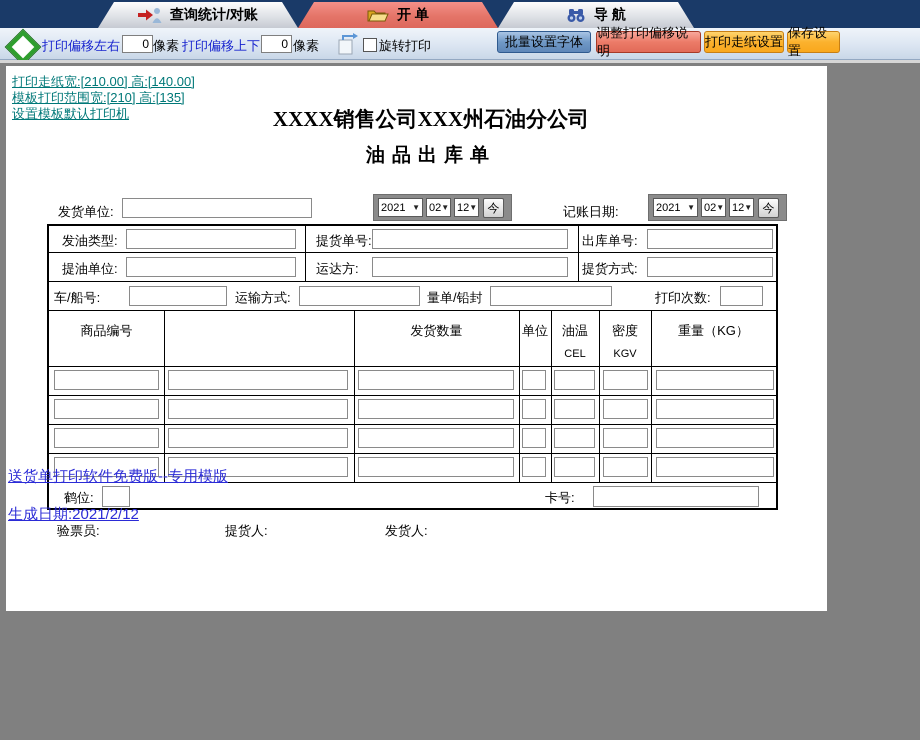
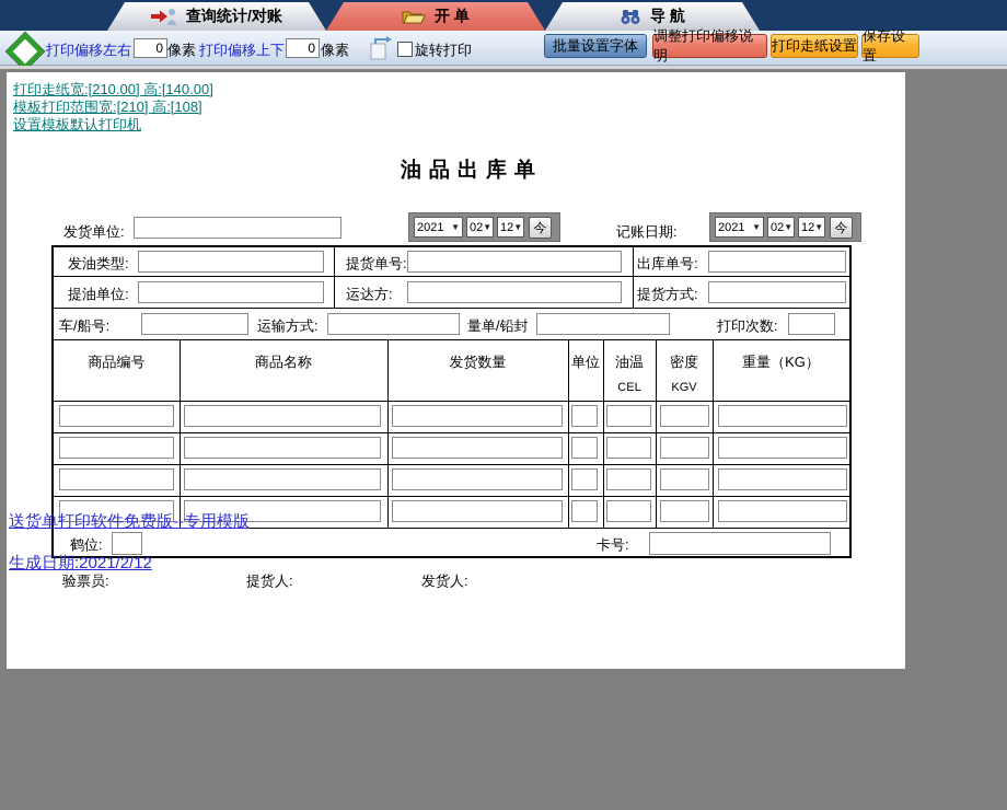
  查询统计/对账
  开 单
  导 航
  打印偏移左右
  0
  像素
  打印偏移上下
  0
  像素
  旋转打印
  批量设置字体
  调整打印偏移说明
  打印走纸设置
  保存设置
  打印走纸宽:[210.00] 高:[140.00]
- 模板打印范围宽:[210] 高:[135]
+ 模板打印范围宽:[210] 高:[108]
  设置模板默认打印机
- XXXX销售公司XXX州石油分公司
  油品出库单
  发货单位:
  2021
  ▼
  02
  ▼
  12
  ▼
  今
  记账日期:
  2021
  ▼
  02
  ▼
  12
  ▼
  今
  发油类型:
  提货单号:
  出库单号:
  提油单位:
  运达方:
  提货方式:
  车/船号:
  运输方式:
  量单/铅封
  打印次数:
  商品编号
+ 商品名称
  发货数量
  单位
  油温
  CEL
  密度
  KGV
  重量（KG）
  鹤位:
  卡号:
  验票员:
  提货人:
  发货人:
  送货单打印软件免费版--专用模版
  生成日期:2021/2/12
